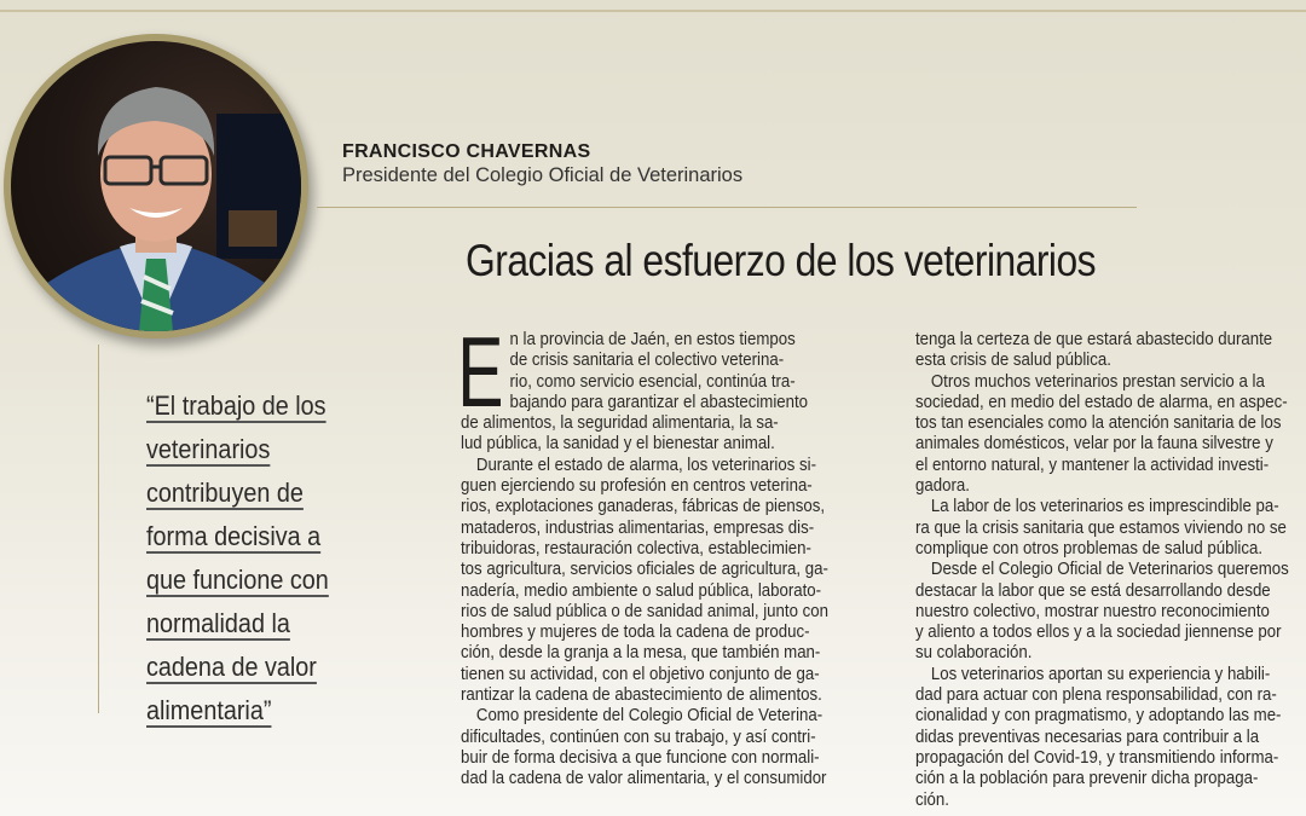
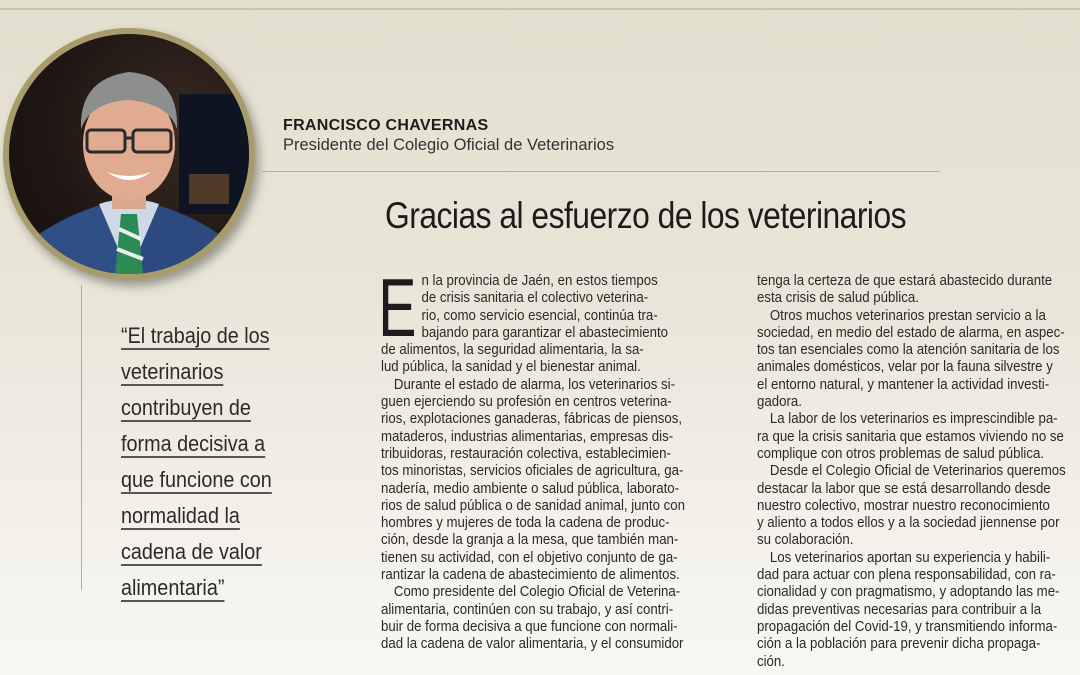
  FRANCISCO CHAVERNAS
  Presidente del Colegio Oficial de Veterinarios
  Gracias al esfuerzo de los veterinarios
  “El trabajo de los
  veterinarios
  contribuyen de
  forma decisiva a
  que funcione con
  normalidad la
  cadena de valor
  alimentaria”
  E
  n la provincia de Jaén, en estos tiempos
  de crisis sanitaria el colectivo veterina-
  rio, como servicio esencial, continúa tra-
  bajando para garantizar el abastecimiento
  de alimentos, la seguridad alimentaria, la sa-
  lud pública, la sanidad y el bienestar animal.
  Durante el estado de alarma, los veterinarios si-
  guen ejerciendo su profesión en centros veterina-
  rios, explotaciones ganaderas, fábricas de piensos,
  mataderos, industrias alimentarias, empresas dis-
  tribuidoras, restauración colectiva, establecimien-
- tos agricultura, servicios oficiales de agricultura, ga-
+ tos minoristas, servicios oficiales de agricultura, ga-
  nadería, medio ambiente o salud pública, laborato-
  rios de salud pública o de sanidad animal, junto con
  hombres y mujeres de toda la cadena de produc-
  ción, desde la granja a la mesa, que también man-
  tienen su actividad, con el objetivo conjunto de ga-
  rantizar la cadena de abastecimiento de alimentos.
  Como presidente del Colegio Oficial de Veterina-
- dificultades, continúen con su trabajo, y así contri-
+ alimentaria, continúen con su trabajo, y así contri-
  buir de forma decisiva a que funcione con normali-
  dad la cadena de valor alimentaria, y el consumidor
  tenga la certeza de que estará abastecido durante
  esta crisis de salud pública.
  Otros muchos veterinarios prestan servicio a la
  sociedad, en medio del estado de alarma, en aspec-
  tos tan esenciales como la atención sanitaria de los
  animales domésticos, velar por la fauna silvestre y
  el entorno natural, y mantener la actividad investi-
  gadora.
  La labor de los veterinarios es imprescindible pa-
  ra que la crisis sanitaria que estamos viviendo no se
  complique con otros problemas de salud pública.
  Desde el Colegio Oficial de Veterinarios queremos
  destacar la labor que se está desarrollando desde
  nuestro colectivo, mostrar nuestro reconocimiento
  y aliento a todos ellos y a la sociedad jiennense por
  su colaboración.
  Los veterinarios aportan su experiencia y habili-
  dad para actuar con plena responsabilidad, con ra-
  cionalidad y con pragmatismo, y adoptando las me-
  didas preventivas necesarias para contribuir a la
  propagación del Covid-19, y transmitiendo informa-
  ción a la población para prevenir dicha propaga-
  ción.
